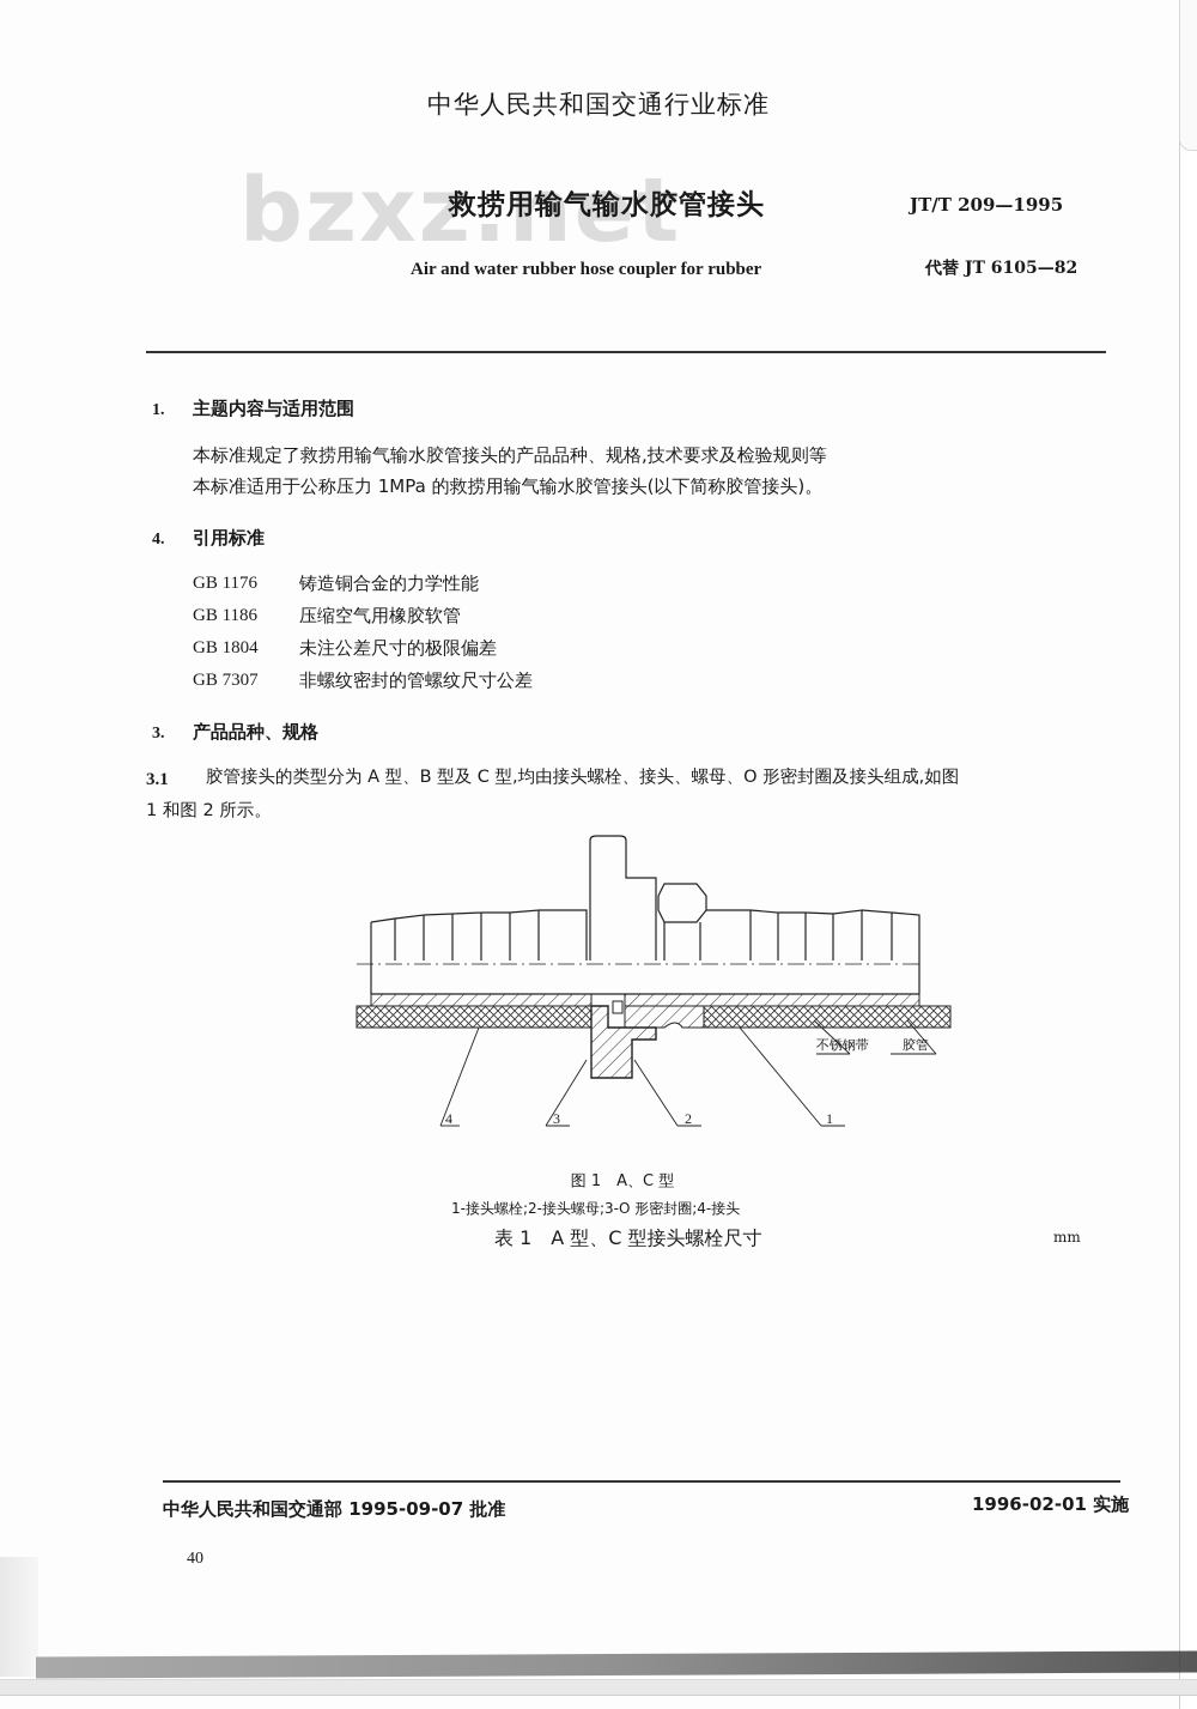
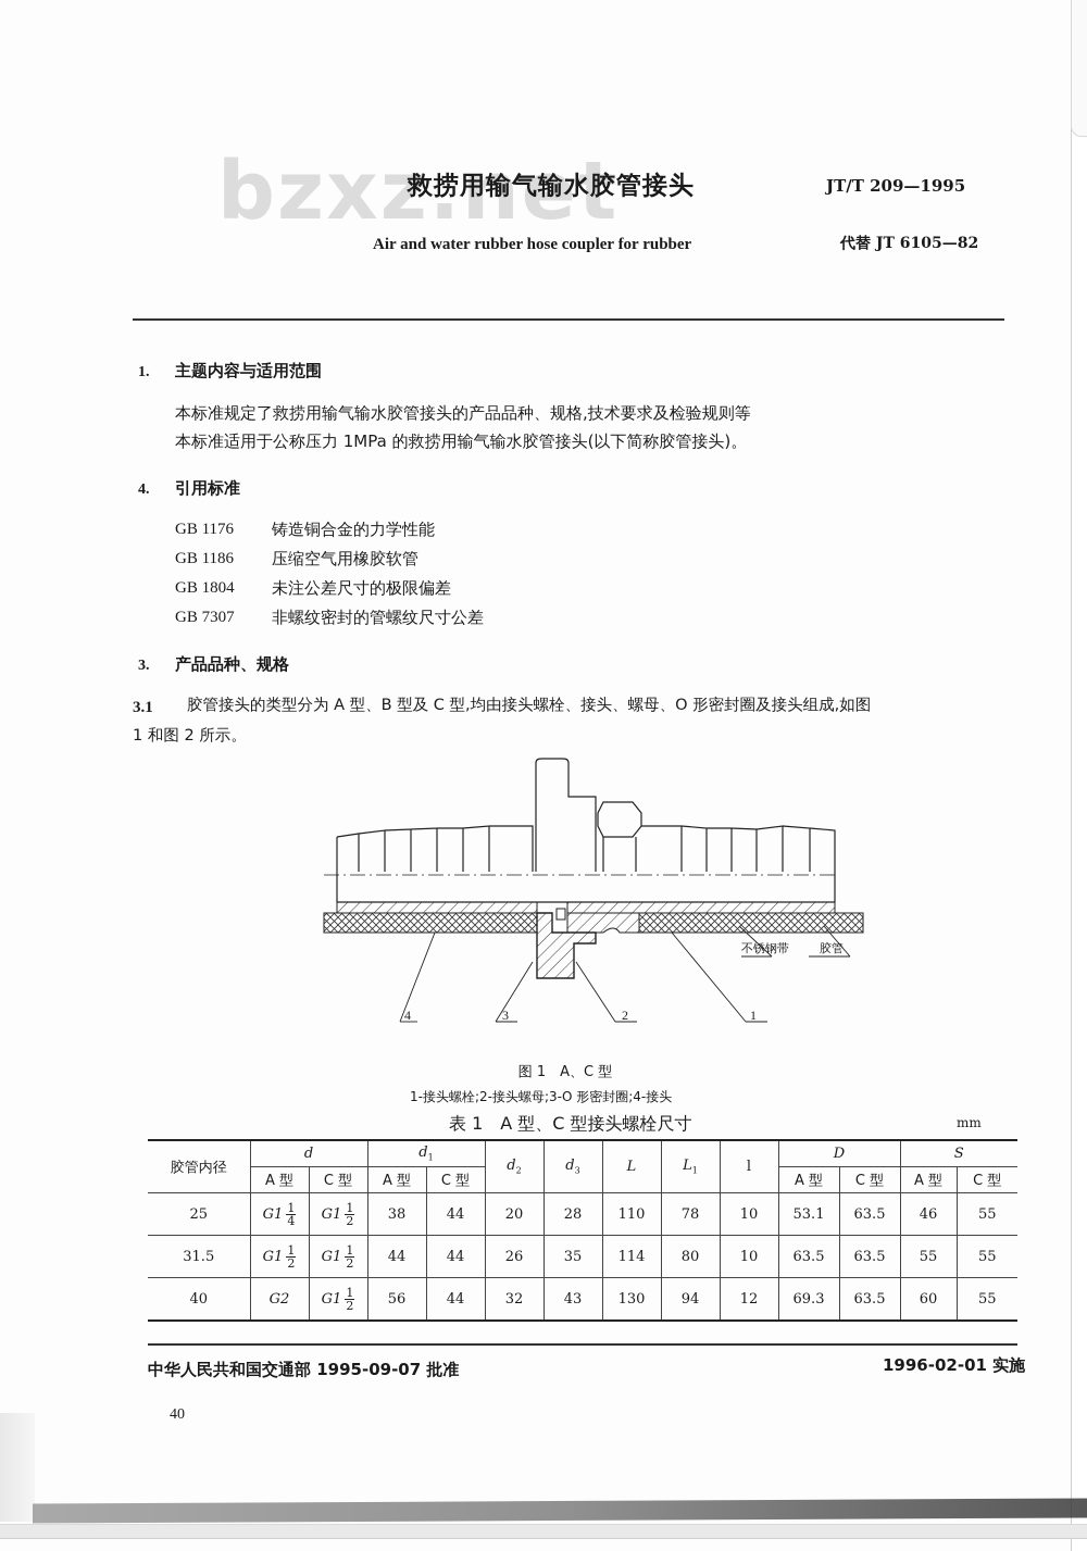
- 中华人民共和国交通行业标准
  bzxz.net
  救捞用输气输水胶管接头
  JT/T 209—1995
  Air and water rubber hose coupler for rubber
  代替 JT 6105—82
  1.
  主题内容与适用范围
  本标准规定了救捞用输气输水胶管接头的产品品种、规格,技术要求及检验规则等
  本标准适用于公称压力 1MPa 的救捞用输气输水胶管接头(以下简称胶管接头)。
  4.
  引用标准
  GB 1176
  铸造铜合金的力学性能
  GB 1186
  压缩空气用橡胶软管
  GB 1804
  未注公差尺寸的极限偏差
  GB 7307
  非螺纹密封的管螺纹尺寸公差
  3.
  产品品种、规格
  3.1
  胶管接头的类型分为 A 型、B 型及 C 型,均由接头螺栓、接头、螺母、O 形密封圈及接头组成,如图
  1 和图 2 所示。
  4
  3
  2
  1
  不锈钢带
  胶管
  图 1 A、C 型
  1-接头螺栓;2-接头螺母;3-O 形密封圈;4-接头
  表 1 A 型、C 型接头螺栓尺寸
  mm
+ 胶管内径	d	d1	d2	d3	L	L1	l	D	S
+ A 型	C 型	A 型	C 型	A 型	C 型	A 型	C 型
+ 25	G1 14	G1 12	38	44	20	28	110	78	10	53.1	63.5	46	55
+ 31.5	G1 12	G1 12	44	44	26	35	114	80	10	63.5	63.5	55	55
+ 40	G2	G1 12	56	44	32	43	130	94	12	69.3	63.5	60	55
  中华人民共和国交通部 1995-09-07 批准
  1996-02-01 实施
  40
